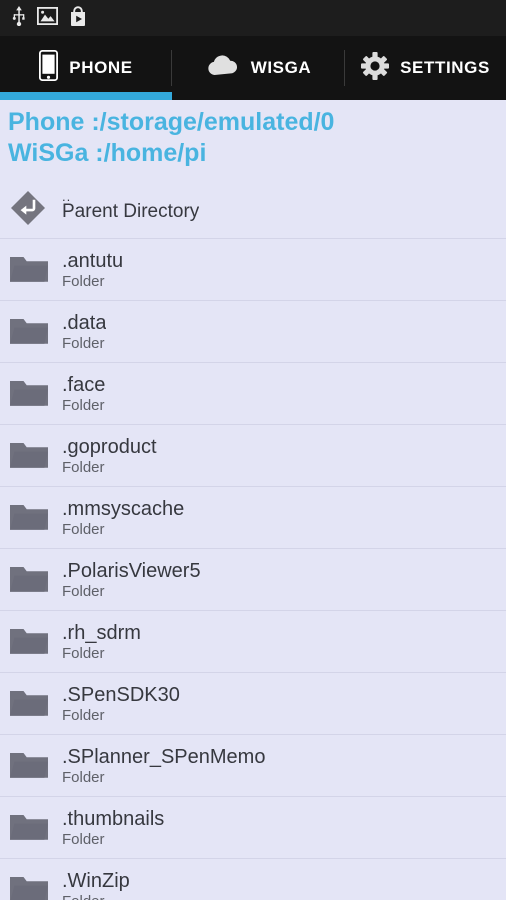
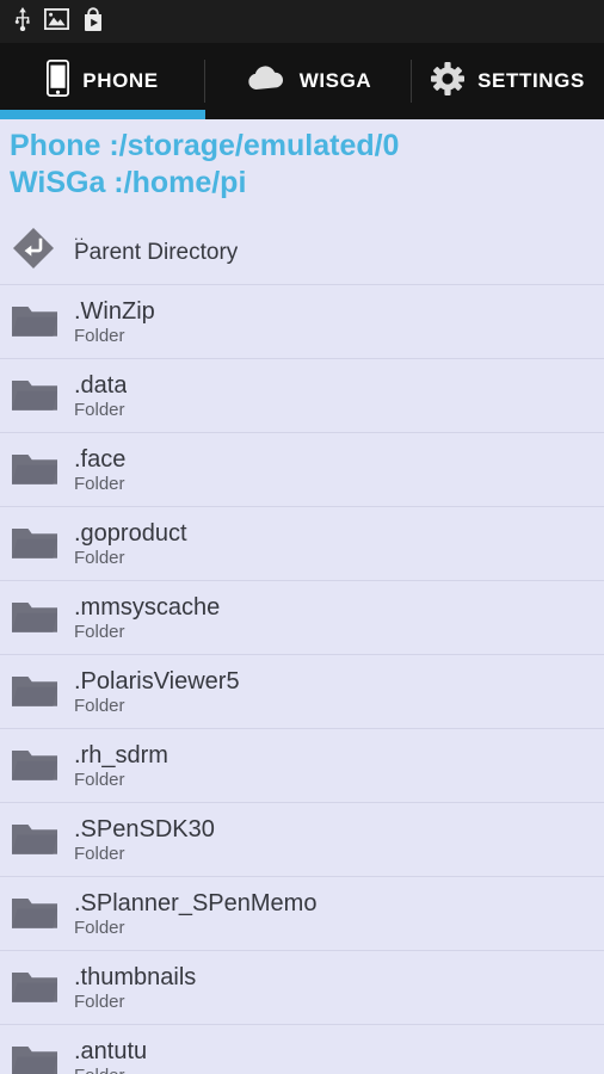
  PHONE
  WISGA
  SETTINGS
  Phone :/storage/emulated/0
  WiSGa :/home/pi
  ..
  Parent Directory
- .antutu
+ .WinZip
  Folder
  .data
  Folder
  .face
  Folder
  .goproduct
  Folder
  .mmsyscache
  Folder
  .PolarisViewer5
  Folder
  .rh_sdrm
  Folder
  .SPenSDK30
  Folder
  .SPlanner_SPenMemo
  Folder
  .thumbnails
  Folder
- .WinZip
+ .antutu
